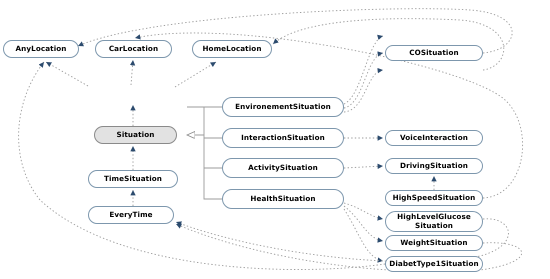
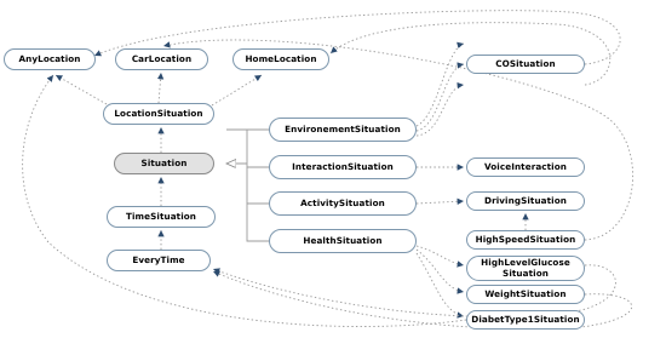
  AnyLocation
  CarLocation
  HomeLocation
  COSituation
+ LocationSituation
  EnvironementSituation
  Situation
  InteractionSituation
  VoiceInteraction
  ActivitySituation
  DrivingSituation
  TimeSituation
  HealthSituation
  HighSpeedSituation
  EveryTime
  HighLevelGlucose
  Situation
  WeightSituation
  DiabetType1Situation
